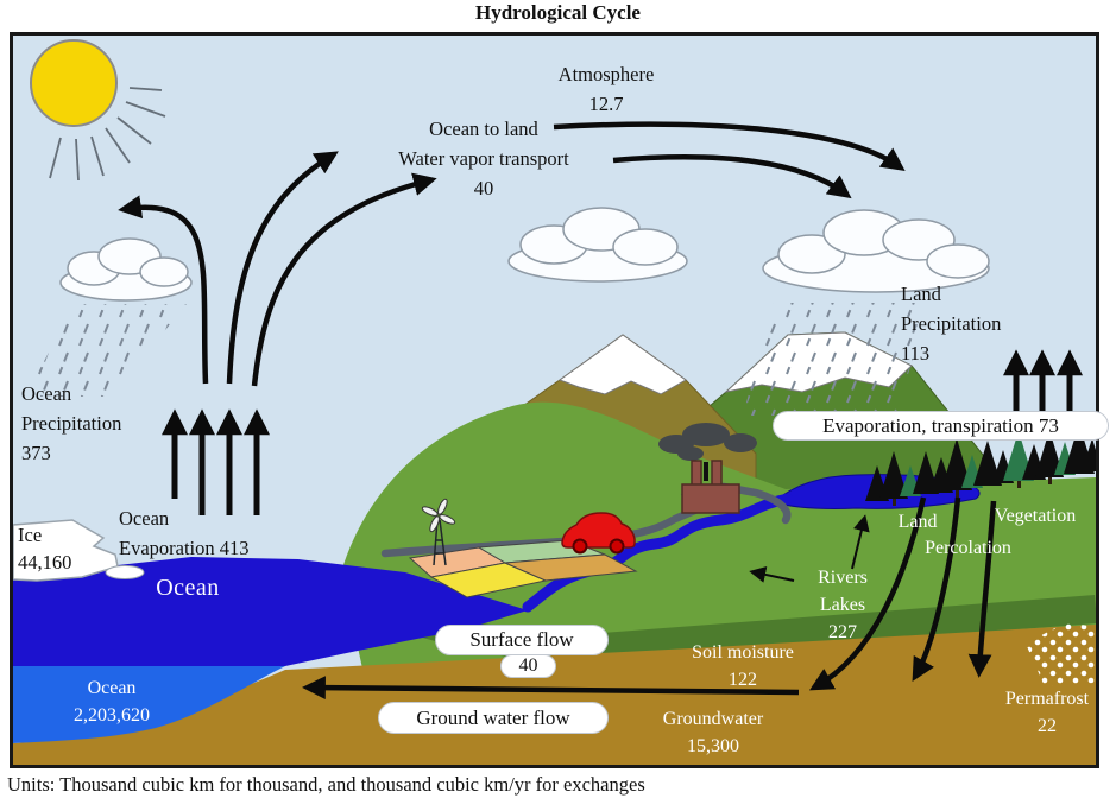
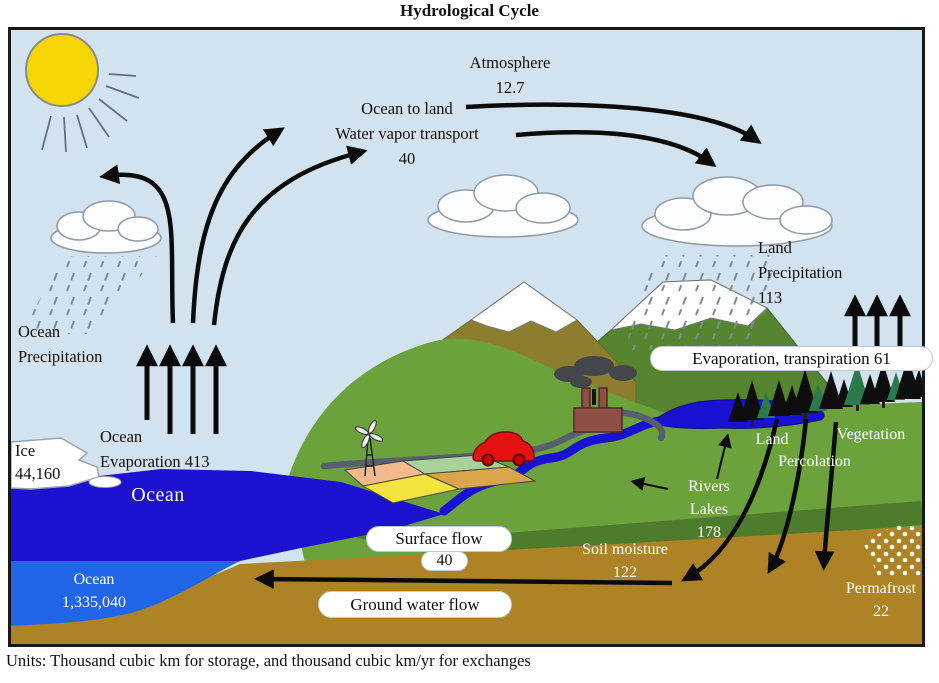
  Hydrological Cycle
  Atmosphere
  12.7
  Ocean to land
  Water vapor transport
  40
  Land
  Precipitation
  113
  Ocean
  Precipitation
- 373
  Ocean
  Evaporation 413
  Ice
  44,160
- Evaporation, transpiration 73
+ Evaporation, transpiration 61
  Surface flow
  40
  Ground water flow
  Vegetation
  Land
  Percolation
  Rivers
  Lakes
- 227
+ 178
  Ocean
  Soil moisture
  122
- Groundwater
- 15,300
  Ocean
- 2,203,620
+ 1,335,040
  Permafrost
  22
- Units: Thousand cubic km for thousand, and thousand cubic km/yr for exchanges
+ Units: Thousand cubic km for storage, and thousand cubic km/yr for exchanges
